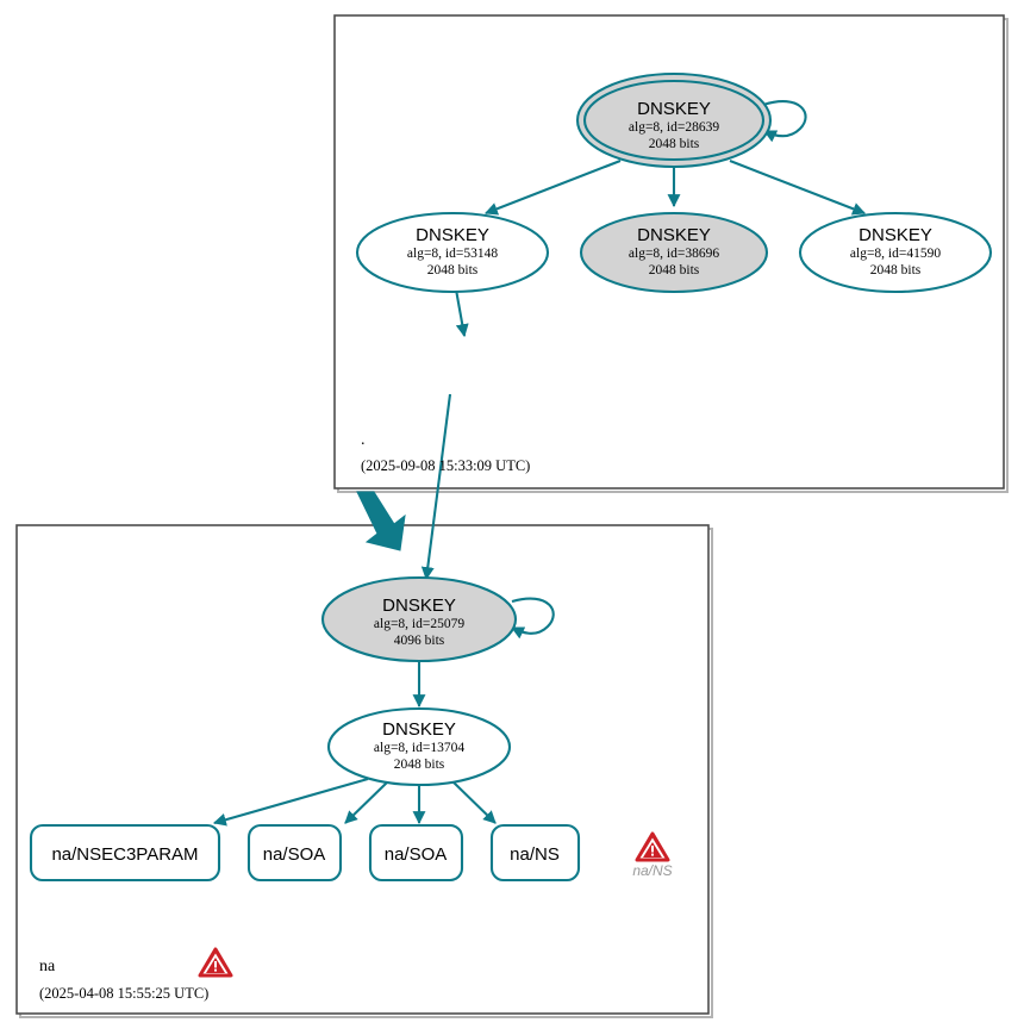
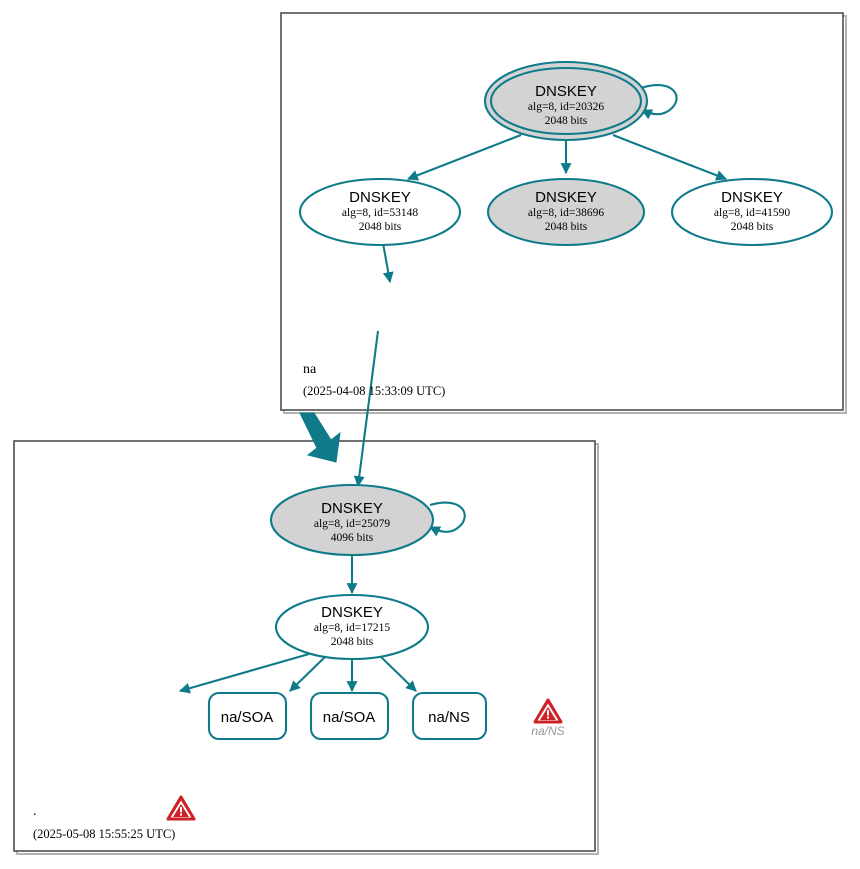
  DNSKEY
- alg=8, id=28639
+ alg=8, id=20326
  2048 bits
  DNSKEY
  alg=8, id=53148
  2048 bits
  DNSKEY
  alg=8, id=38696
  2048 bits
  DNSKEY
  alg=8, id=41590
  2048 bits
  DNSKEY
  alg=8, id=25079
  4096 bits
  DNSKEY
- alg=8, id=13704
+ alg=8, id=17215
  2048 bits
- na/NSEC3PARAM
  na/SOA
  na/SOA
  na/NS
  na/NS
- .
+ na
- (2025-09-08 15:33:09 UTC)
+ (2025-04-08 15:33:09 UTC)
- na
+ .
- (2025-04-08 15:55:25 UTC)
+ (2025-05-08 15:55:25 UTC)
